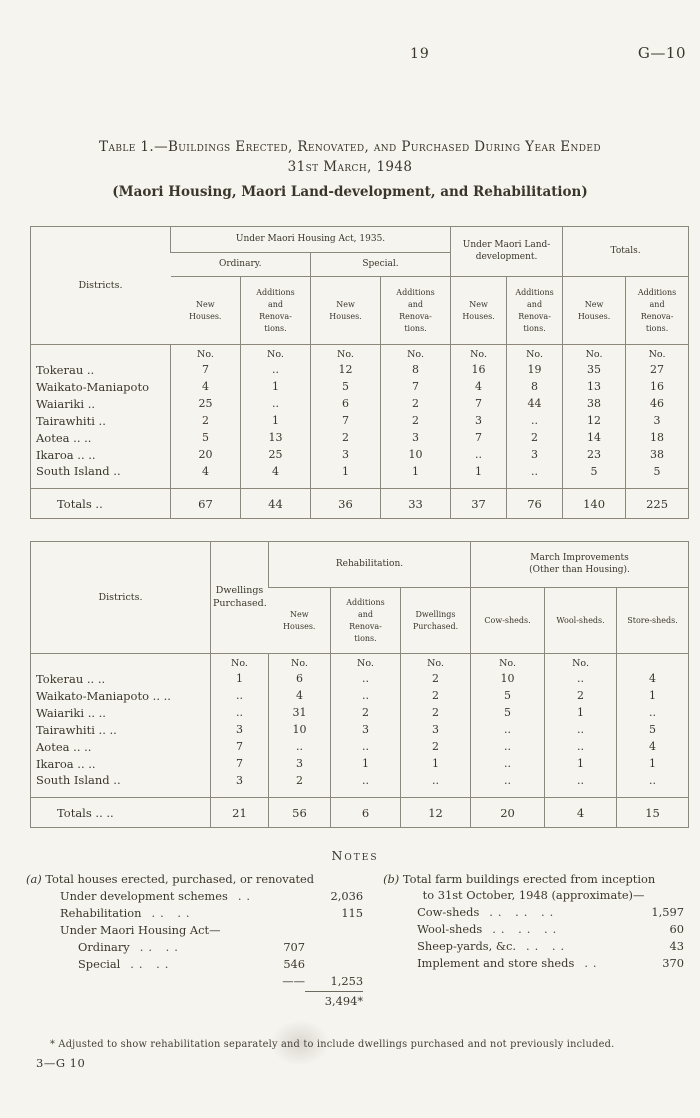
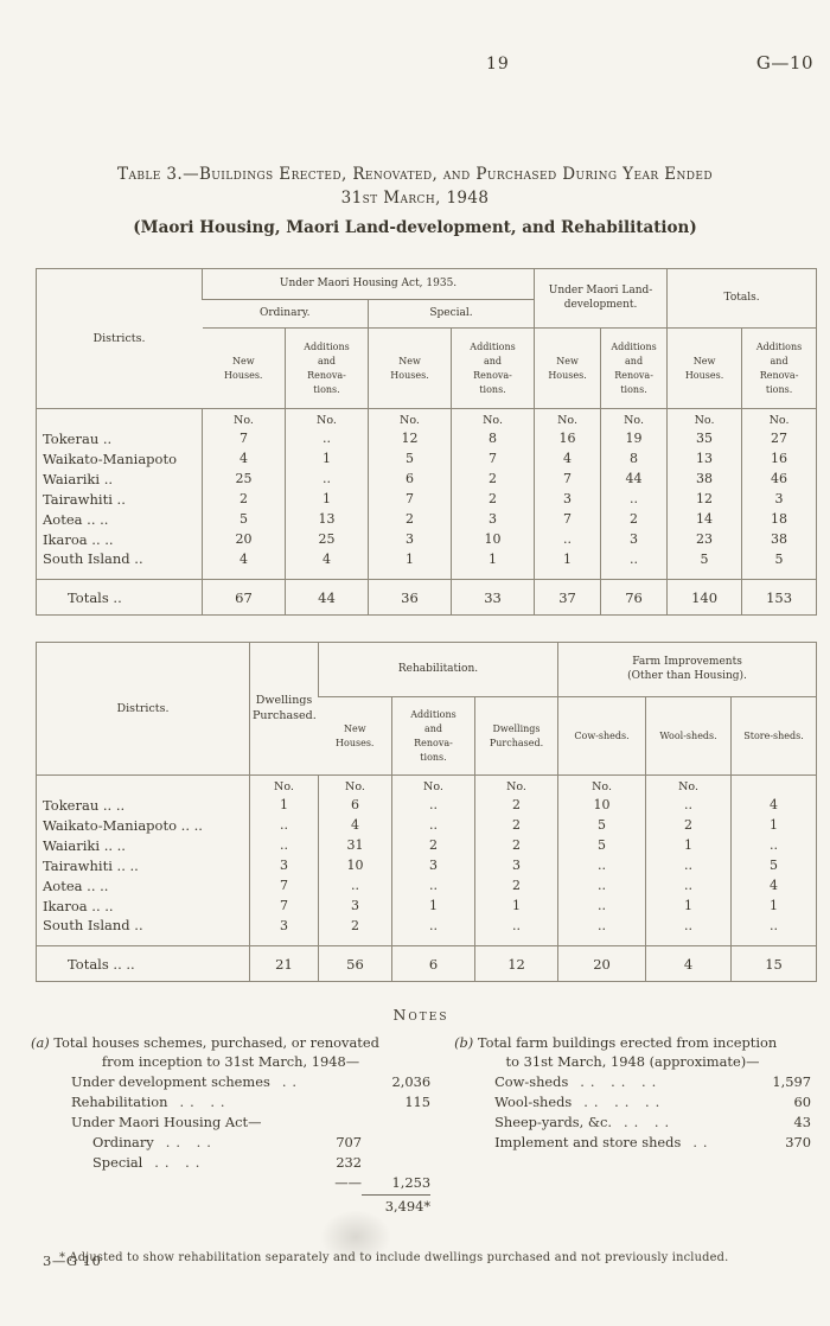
  19
  G—10
- Table 1.—Buildings Erected, Renovated, and Purchased During Year Ended
+ Table 3.—Buildings Erected, Renovated, and Purchased During Year Ended
  31st March, 1948
  (Maori Housing, Maori Land-development, and Rehabilitation)
  Districts.	Under Maori Housing Act, 1935.	Under Maori Land- development.	Totals.
  Ordinary.	Special.
  New Houses.	Additions and Renova- tions.	New Houses.	Additions and Renova- tions.	New Houses.	Additions and Renova- tions.	New Houses.	Additions and Renova- tions.
  	No.	No.	No.	No.	No.	No.	No.	No.
  Tokerau ..	7	..	12	8	16	19	35	27
  Waikato-Maniapoto	4	1	5	7	4	8	13	16
  Waiariki ..	25	..	6	2	7	44	38	46
  Tairawhiti ..	2	1	7	2	3	..	12	3
  Aotea .. ..	5	13	2	3	7	2	14	18
  Ikaroa .. ..	20	25	3	10	..	3	23	38
  South Island ..	4	4	1	1	1	..	5	5
- Totals ..	67	44	36	33	37	76	140	225
+ Totals ..	67	44	36	33	37	76	140	153
- Districts.	Dwellings Purchased.	Rehabilitation.	March Improvements (Other than Housing).
+ Districts.	Dwellings Purchased.	Rehabilitation.	Farm Improvements (Other than Housing).
  New Houses.	Additions and Renova- tions.	Dwellings Purchased.	Cow-sheds.	Wool-sheds.	Store-sheds.
  	No.	No.	No.	No.	No.	No.
  Tokerau .. ..	1	6	..	2	10	..	4
  Waikato-Maniapoto .. ..	..	4	..	2	5	2	1
  Waiariki .. ..	..	31	2	2	5	1	..
  Tairawhiti .. ..	3	10	3	3	..	..	5
  Aotea .. ..	7	..	..	2	..	..	4
  Ikaroa .. ..	7	3	1	1	..	1	1
  South Island ..	3	2	..	..	..	..	..
  Totals .. ..	21	56	6	12	20	4	15
  Notes
- (a) Total houses erected, purchased, or renovated
+ (a) Total houses schemes, purchased, or renovated
+ from inception to 31st March, 1948—
  Under development schemes
  ..
  2,036
  Rehabilitation
  .. ..
  115
  Under Maori Housing Act—
  Ordinary
  .. ..
  707
  Special
  .. ..
- 546
+ 232
  ——
  1,253
  3,494*
  (b) Total farm buildings erected from inception
- to 31st October, 1948 (approximate)—
+ to 31st March, 1948 (approximate)—
  Cow-sheds
  .. .. ..
  1,597
  Wool-sheds
  .. .. ..
  60
  Sheep-yards, &c.
  .. ..
  43
  Implement and store sheds
  ..
  370
  * Adjusted to show rehabilitation separatelude dwellings purchased and not previously included.
  3—G 10
